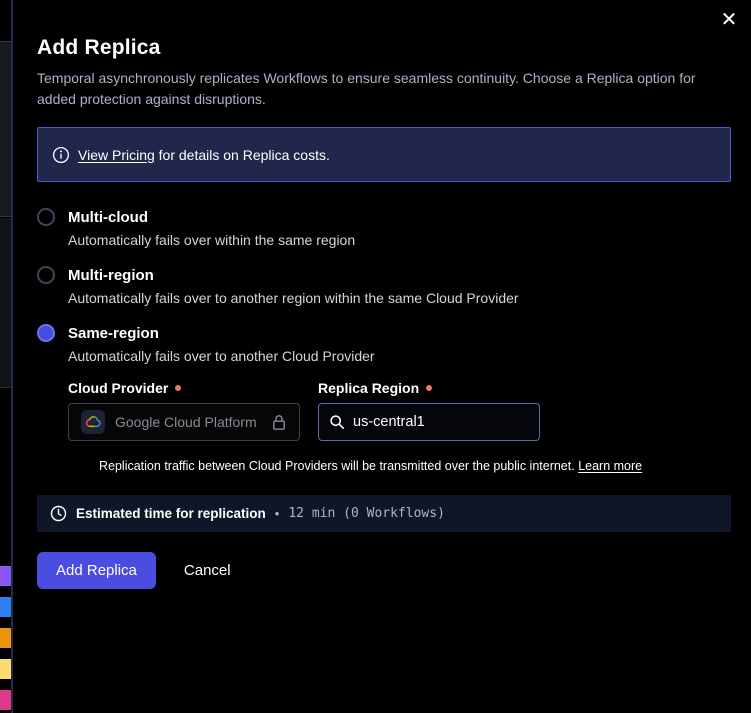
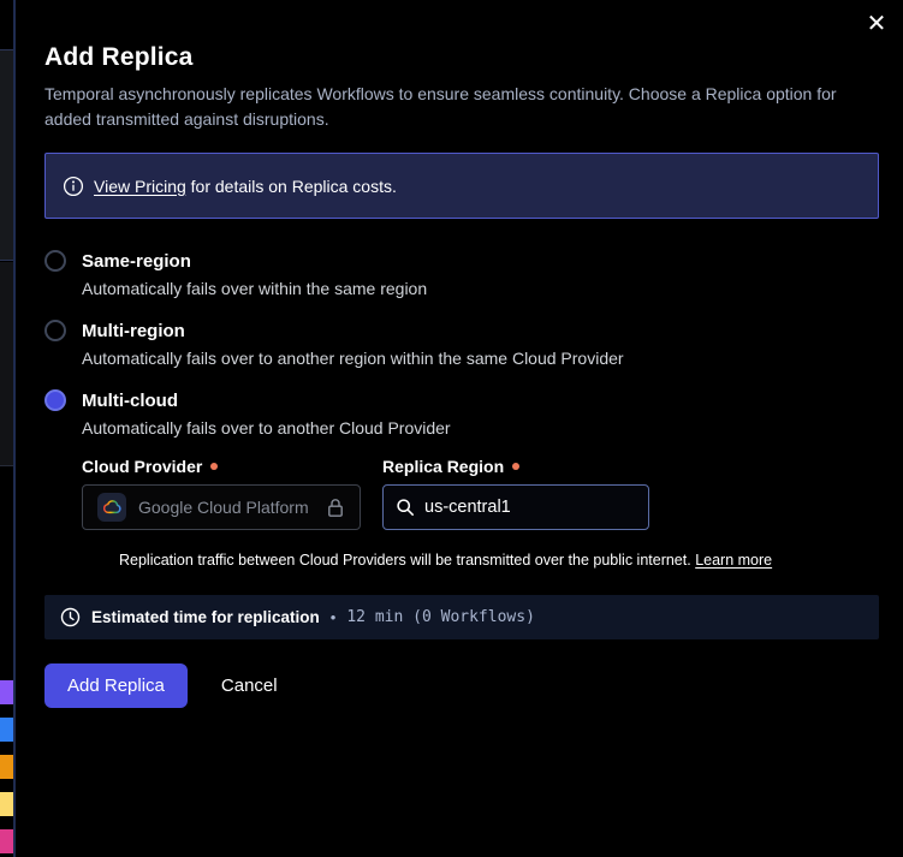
  ✕
  Add Replica
- Temporal asynchronously replicates Workflows to ensure seamless continuity. Choose a Replica option for added protection against disruptions.
+ Temporal asynchronously replicates Workflows to ensure seamless continuity. Choose a Replica option for added transmitted against disruptions.
  View Pricing for details on Replica costs.
- Multi-cloud
+ Same-region
  Automatically fails over within the same region
  Multi-region
  Automatically fails over to another region within the same Cloud Provider
- Same-region
+ Multi-cloud
  Automatically fails over to another Cloud Provider
  Cloud Provider
  Replica Region
  Google Cloud Platform
  us-central1
  Replication traffic between Cloud Providers will be transmitted over the public internet. Learn more
  Estimated time for replication
  •
  12 min (0 Workflows)
  Add Replica
  Cancel
